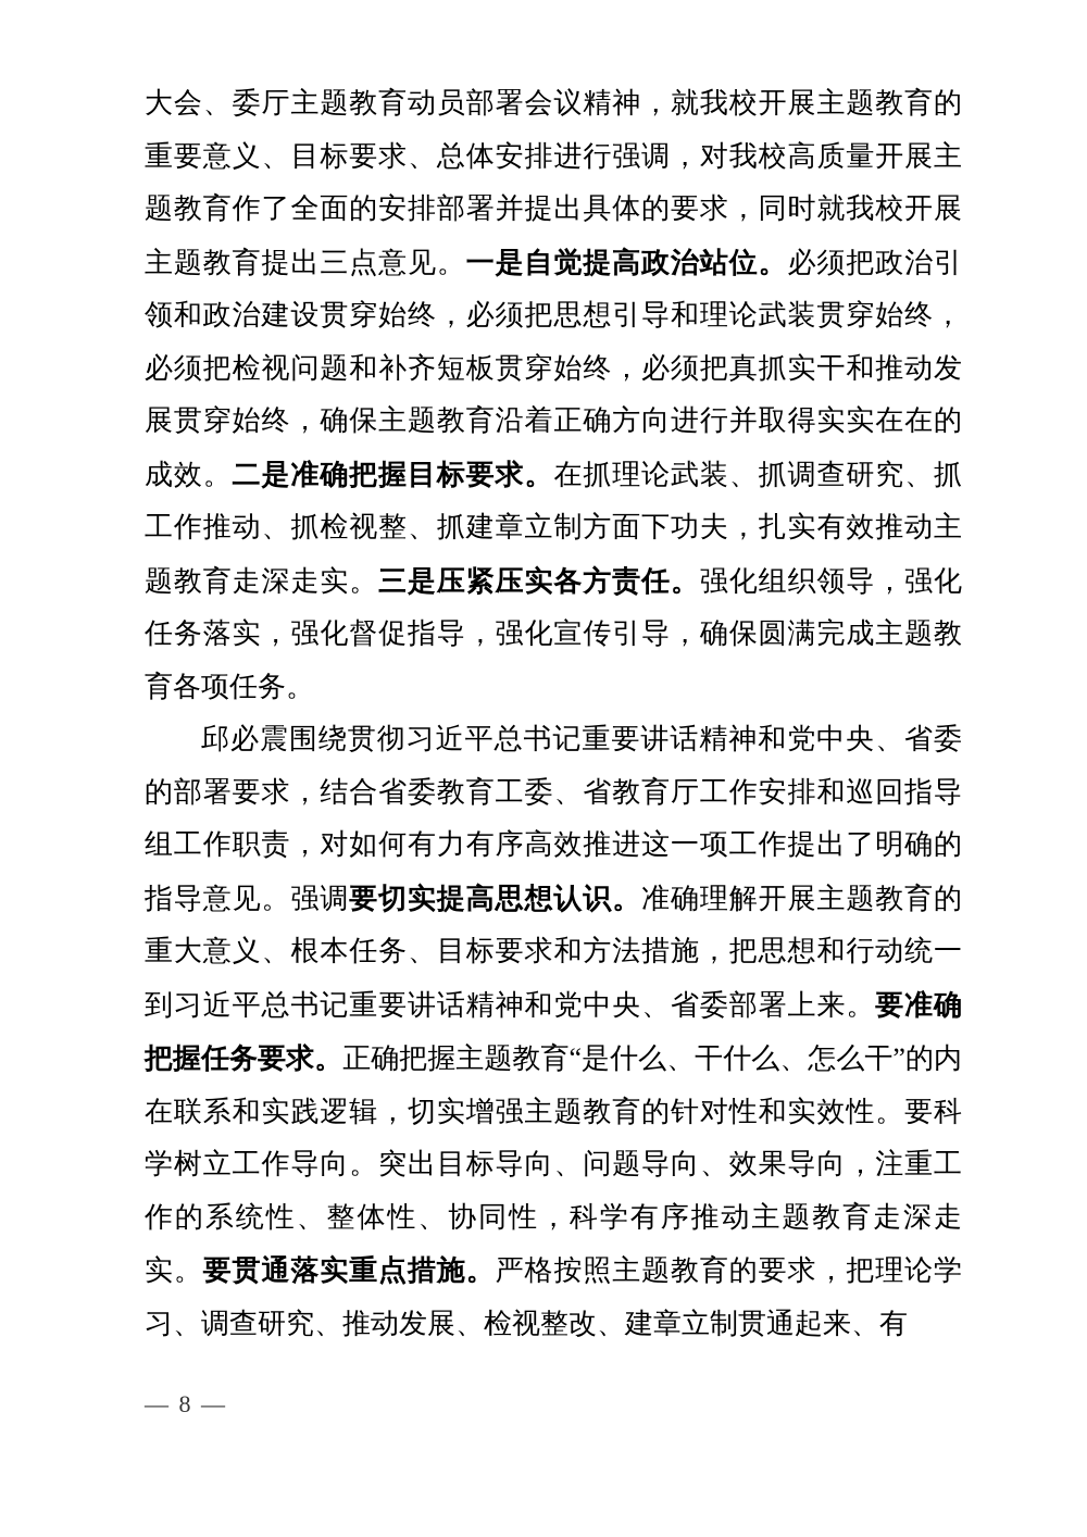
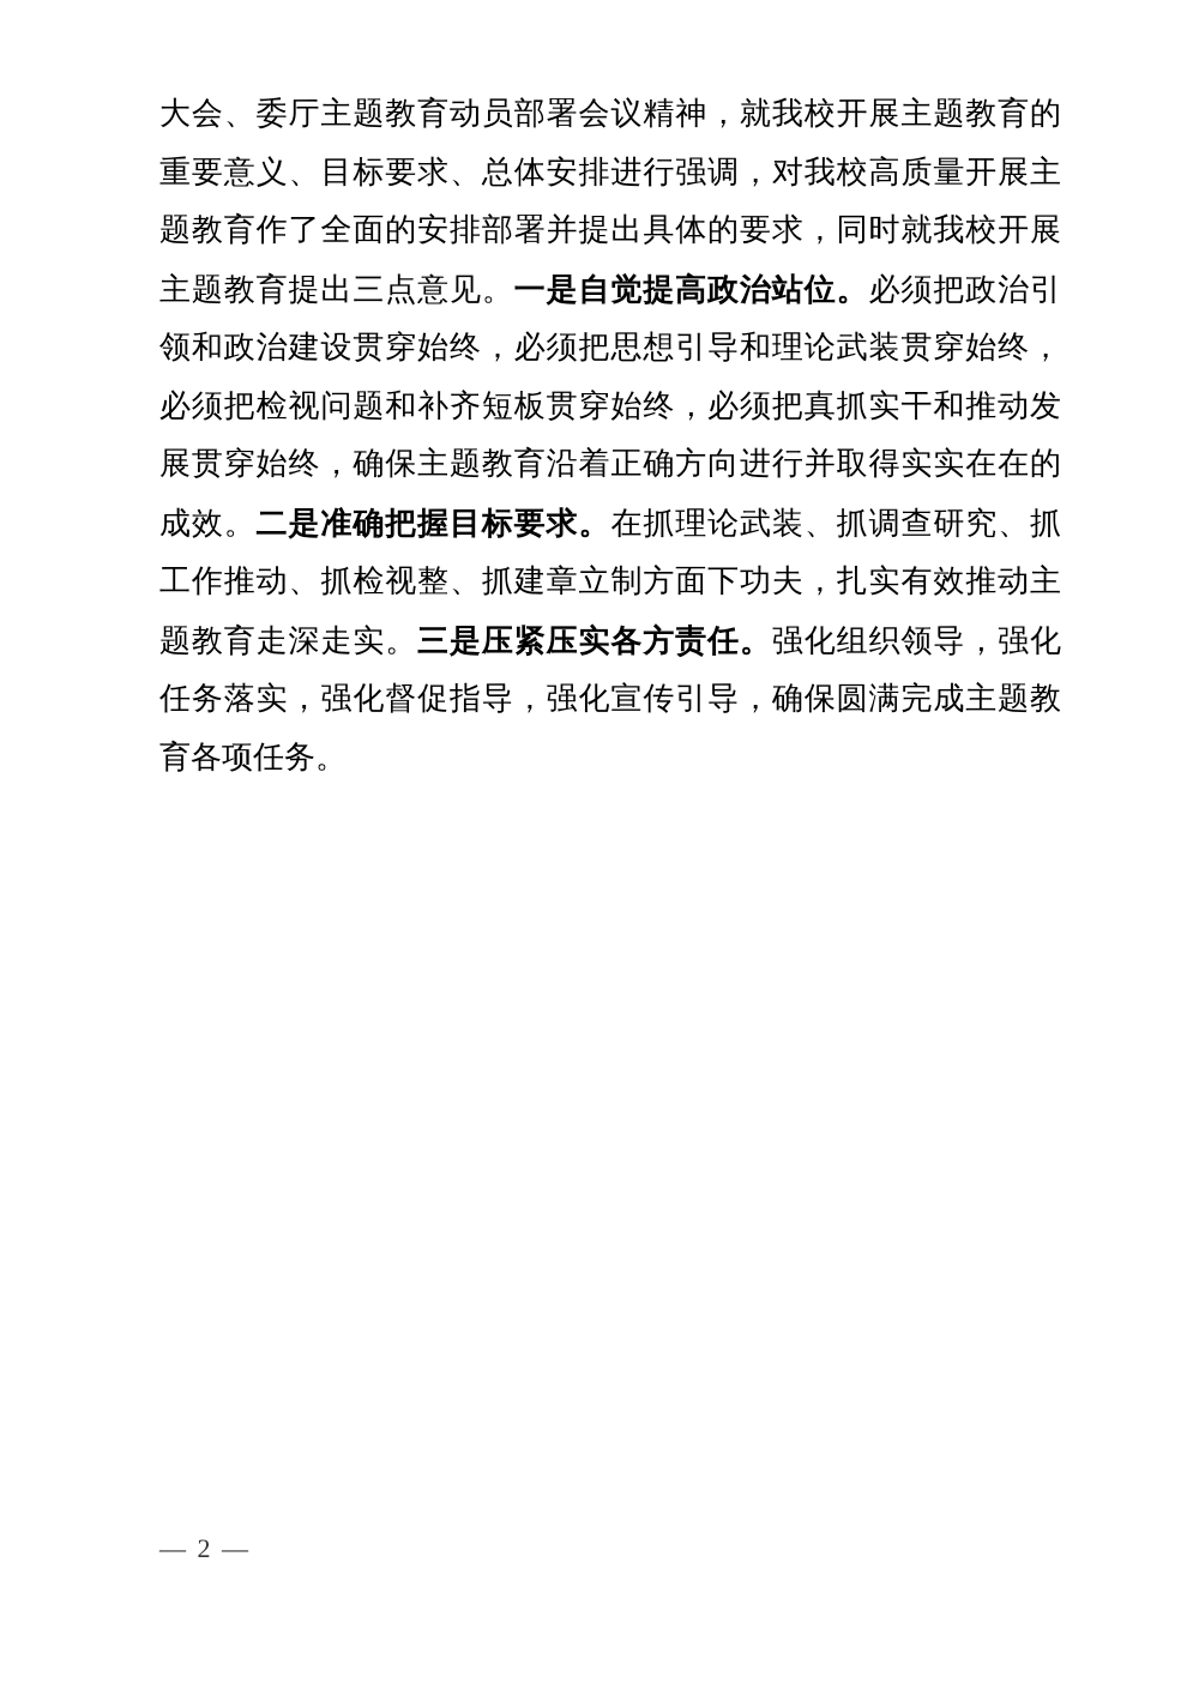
  大会、委厅主题教育动员部署会议精神，就我校开展主题教育的重要意义、目标要求、总体安排进行强调，对我校高质量开展主题教育作了全面的安排部署并提出具体的要求，同时就我校开展主题教育提出三点意见。一是自觉提高政治站位。必须把政治引领和政治建设贯穿始终，必须把思想引导和理论武装贯穿始终，必须把检视问题和补齐短板贯穿始终，必须把真抓实干和推动发展贯穿始终，确保主题教育沿着正确方向进行并取得实实在在的成效。二是准确把握目标要求。在抓理论武装、抓调查研究、抓工作推动、抓检视整、抓建章立制方面下功夫，扎实有效推动主题教育走深走实。三是压紧压实各方责任。强化组织领导，强化任务落实，强化督促指导，强化宣传引导，确保圆满完成主题教育各项任务。
- 邱必震围绕贯彻习近平总书记重要讲话精神和党中央、省委的部署要求，结合省委教育工委、省教育厅工作安排和巡回指导组工作职责，对如何有力有序高效推进这一项工作提出了明确的指导意见。强调要切实提高思想认识。准确理解开展主题教育的重大意义、根本任务、目标要求和方法措施，把思想和行动统一到习近平总书记重要讲话精神和党中央、省委部署上来。要准确把握任务要求。正确把握主题教育“是什么、干什么、怎么干”的内在联系和实践逻辑，切实增强主题教育的针对性和实效性。要科学树立工作导向。突出目标导向、问题导向、效果导向，注重工作的系统性、整体性、协同性，科学有序推动主题教育走深走实。要贯通落实重点措施。严格按照主题教育的要求，把理论学习、调查研究、推动发展、检视整改、建章立制贯通起来、有
- — 8 —
+ — 2 —
